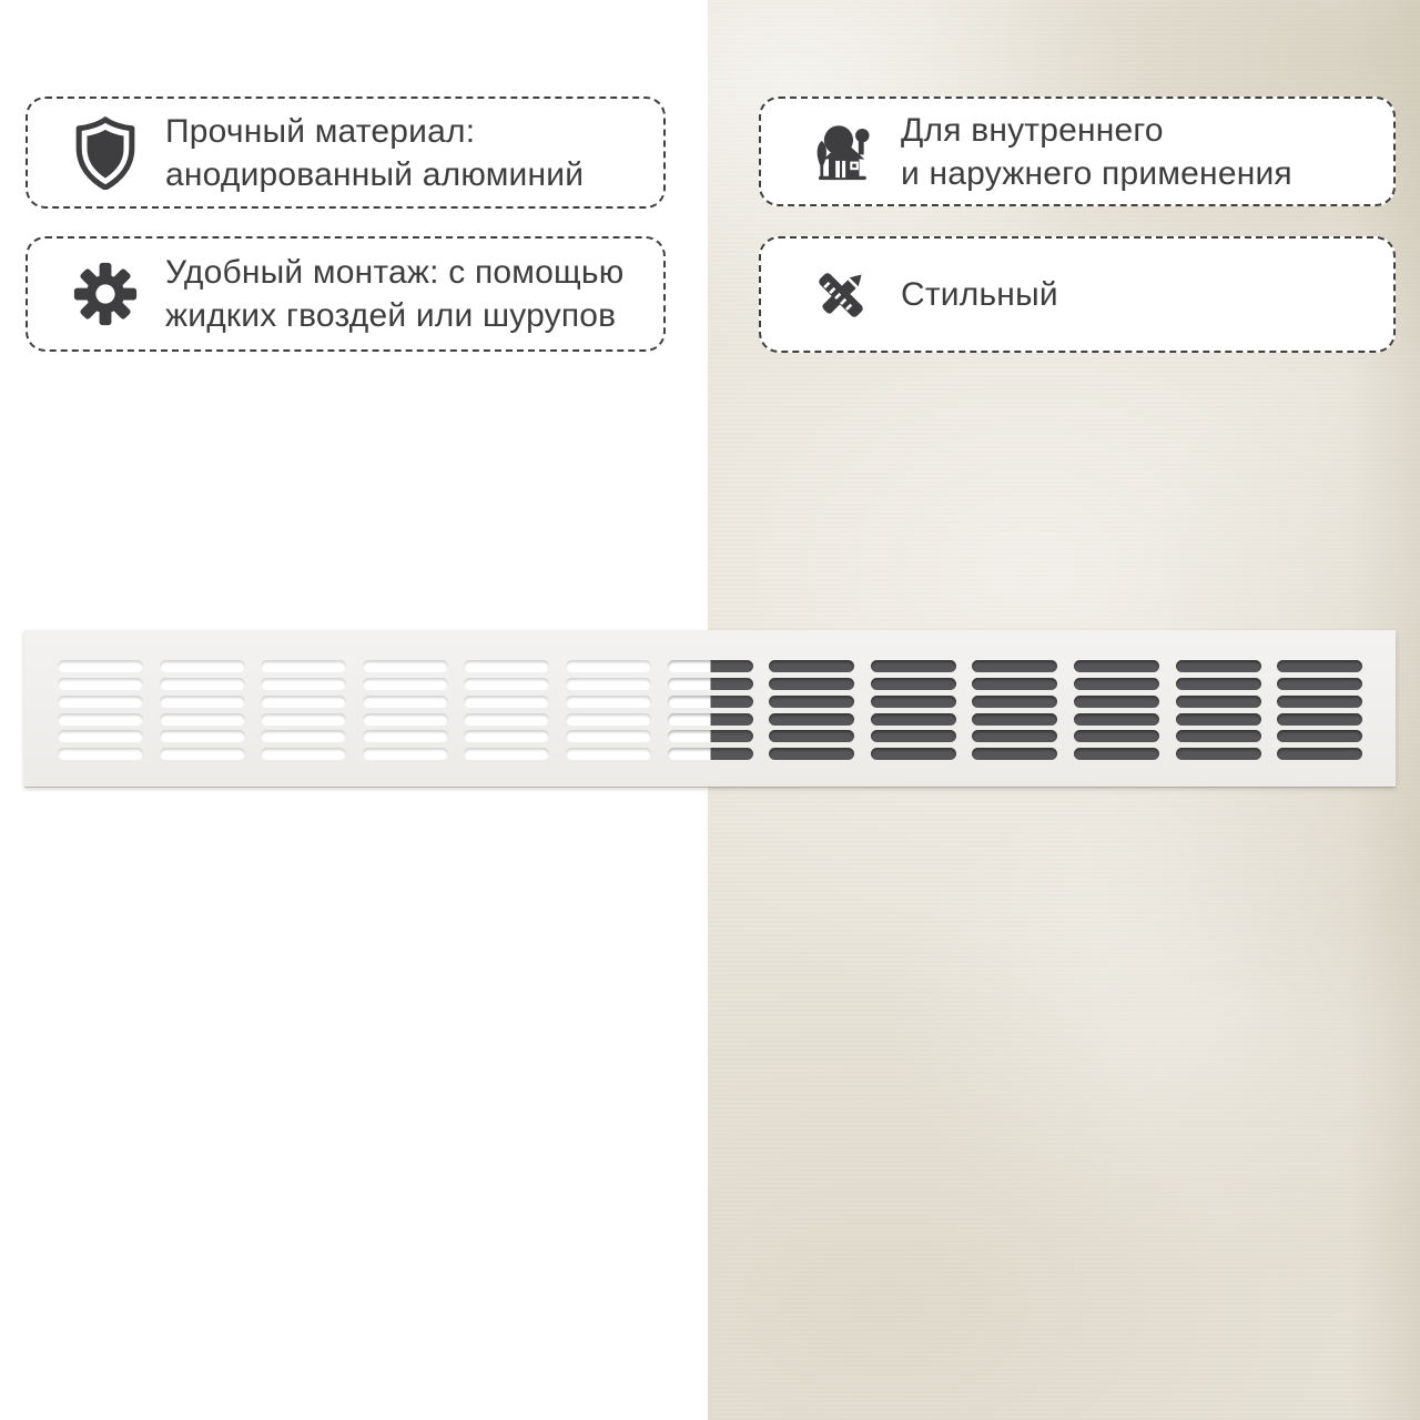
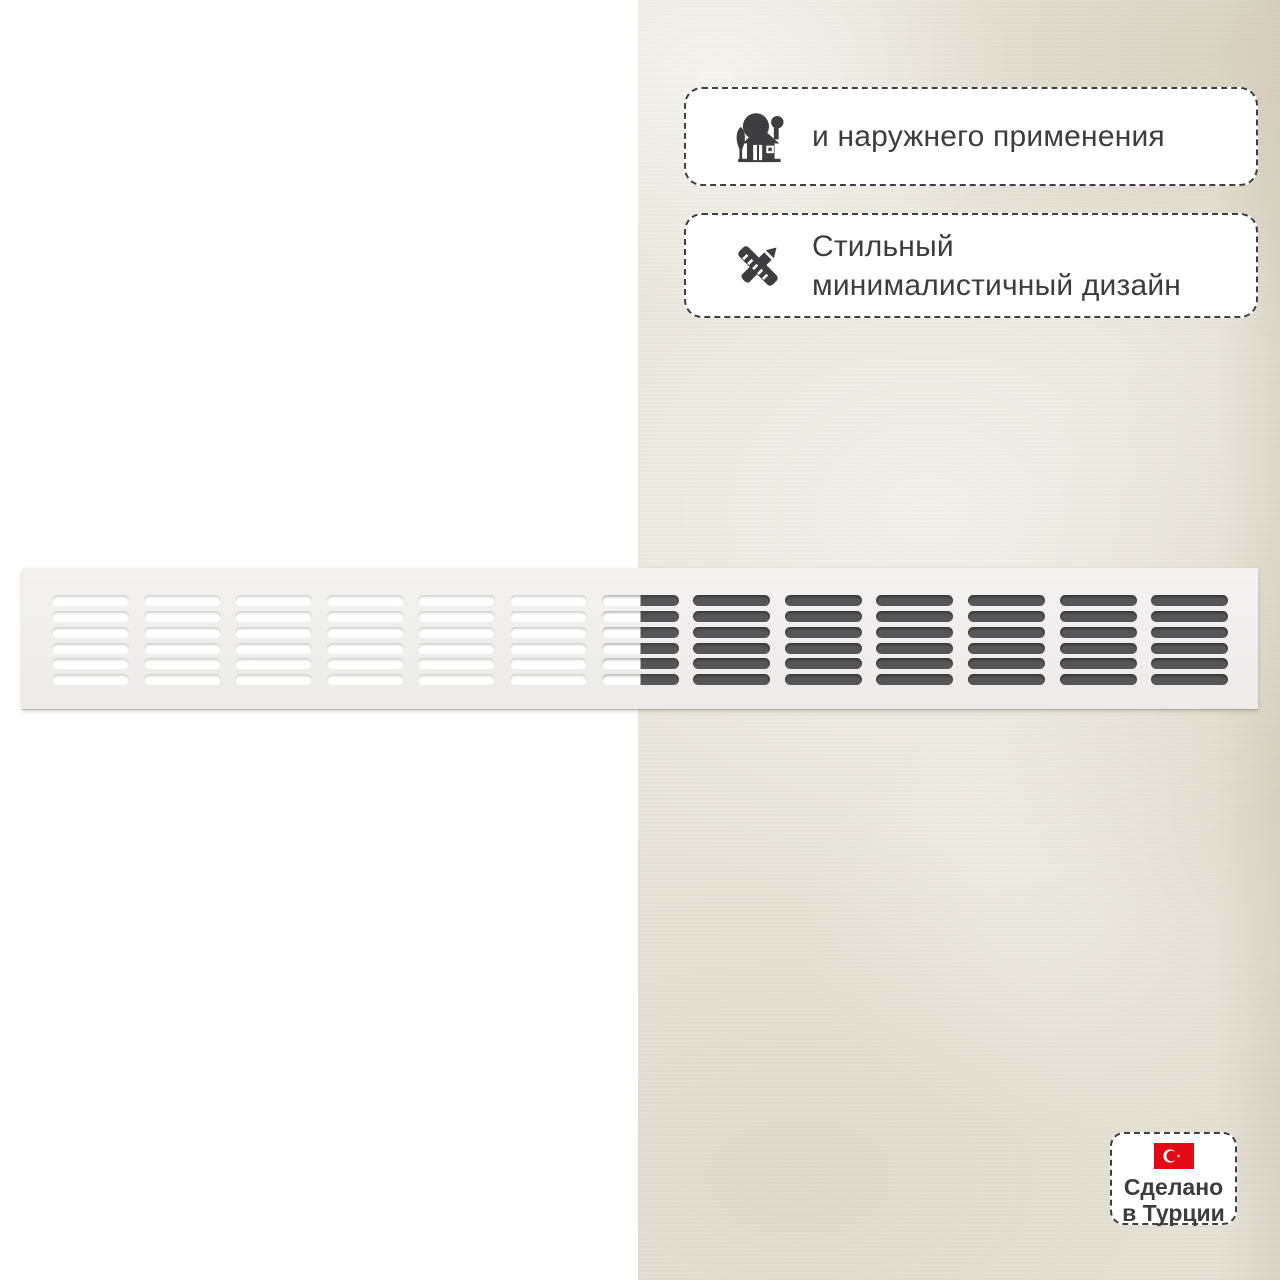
- Прочный материал:
- анодированный алюминий
- Удобный монтаж: с помощью
- жидких гвоздей или шурупов
- Для внутреннего
  и наружнего применения
  Стильный
+ минималистичный дизайн
+ Сделано
+ в Турции
